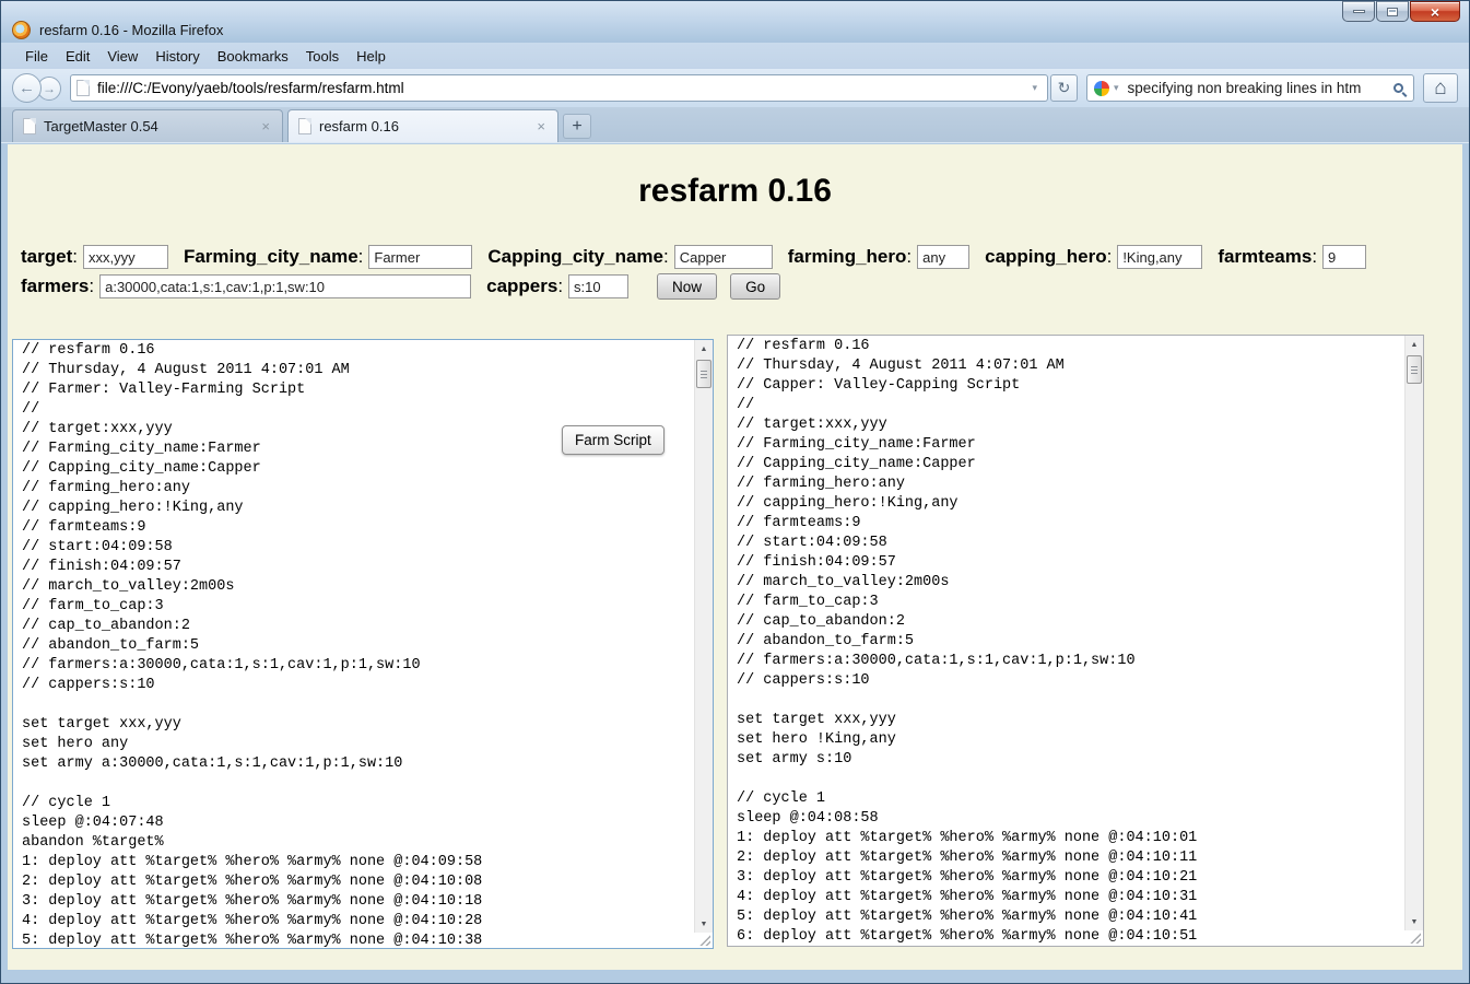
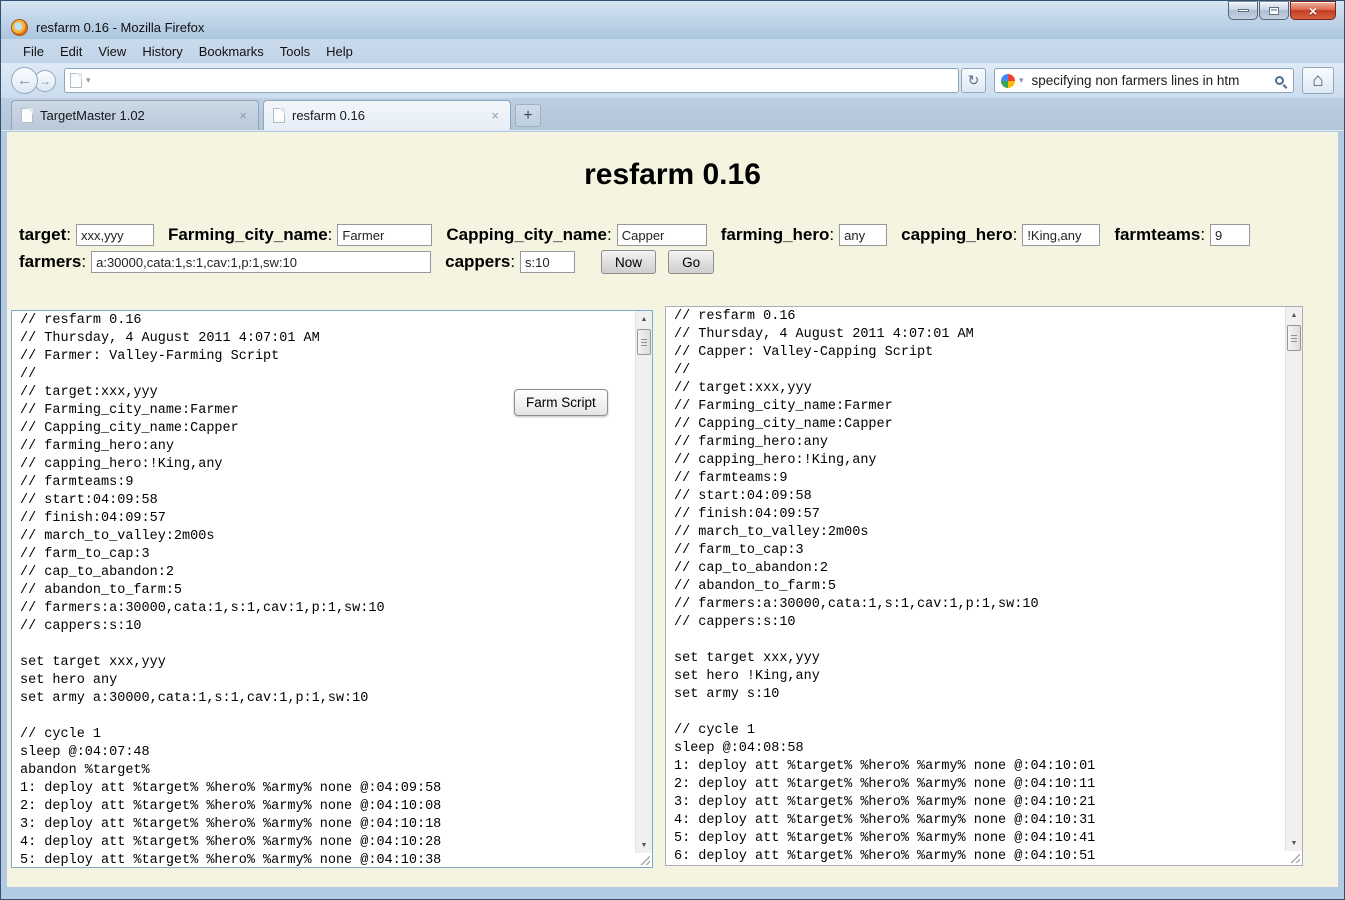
  resfarm 0.16 - Mozilla Firefox
  ×
  File
  Edit
  View
  History
  Bookmarks
  Tools
  Help
  ←
  →
- file:///C:/Evony/yaeb/tools/resfarm/resfarm.html
  ▾
  ↻
  ▾
- specifying non breaking lines in htm
+ specifying non farmers lines in htm
  ⌂
- TargetMaster 0.54
+ TargetMaster 1.02
  ×
  resfarm 0.16
  ×
  +
  resfarm 0.16
  target
  xxx,yyy
  Farming_city_name
  Farmer
  Capping_city_name
  Capper
  farming_hero
  any
  capping_hero
  !King,any
  farmteams
  9
  farmers
  a:30000,cata:1,s:1,cav:1,p:1,sw:10
  cappers
  s:10
  Now
  Go
  // resfarm 0.16
  // Thursday, 4 August 2011 4:07:01 AM
  // Farmer: Valley-Farming Script
  //
  // target:xxx,yyy
  // Farming_city_name:Farmer
  // Capping_city_name:Capper
  // farming_hero:any
  // capping_hero:!King,any
  // farmteams:9
  // start:04:09:58
  // finish:04:09:57
  // march_to_valley:2m00s
  // farm_to_cap:3
  // cap_to_abandon:2
  // abandon_to_farm:5
  // farmers:a:30000,cata:1,s:1,cav:1,p:1,sw:10
  // cappers:s:10
  set target xxx,yyy
  set hero any
  set army a:30000,cata:1,s:1,cav:1,p:1,sw:10
  // cycle 1
  sleep @:04:07:48
  abandon %target%
  1: deploy att %target% %hero% %army% none @:04:09:58
  2: deploy att %target% %hero% %army% none @:04:10:08
  3: deploy att %target% %hero% %army% none @:04:10:18
  4: deploy att %target% %hero% %army% none @:04:10:28
  5: deploy att %target% %hero% %army% none @:04:10:38
  // resfarm 0.16
  // Thursday, 4 August 2011 4:07:01 AM
  // Capper: Valley-Capping Script
  //
  // target:xxx,yyy
  // Farming_city_name:Farmer
  // Capping_city_name:Capper
  // farming_hero:any
  // capping_hero:!King,any
  // farmteams:9
  // start:04:09:58
  // finish:04:09:57
  // march_to_valley:2m00s
  // farm_to_cap:3
  // cap_to_abandon:2
  // abandon_to_farm:5
  // farmers:a:30000,cata:1,s:1,cav:1,p:1,sw:10
  // cappers:s:10
  set target xxx,yyy
  set hero !King,any
  set army s:10
  // cycle 1
  sleep @:04:08:58
  1: deploy att %target% %hero% %army% none @:04:10:01
  2: deploy att %target% %hero% %army% none @:04:10:11
  3: deploy att %target% %hero% %army% none @:04:10:21
  4: deploy att %target% %hero% %army% none @:04:10:31
  5: deploy att %target% %hero% %army% none @:04:10:41
  6: deploy att %target% %hero% %army% none @:04:10:51
  Farm Script
